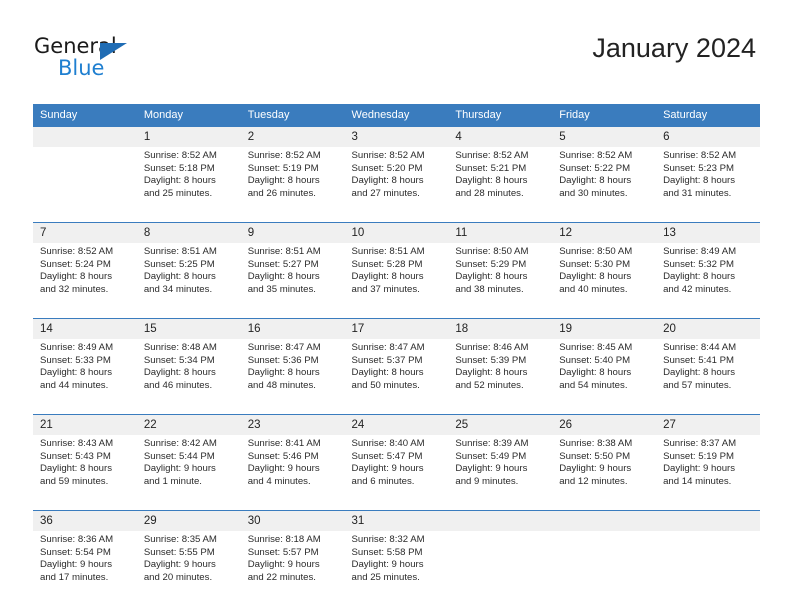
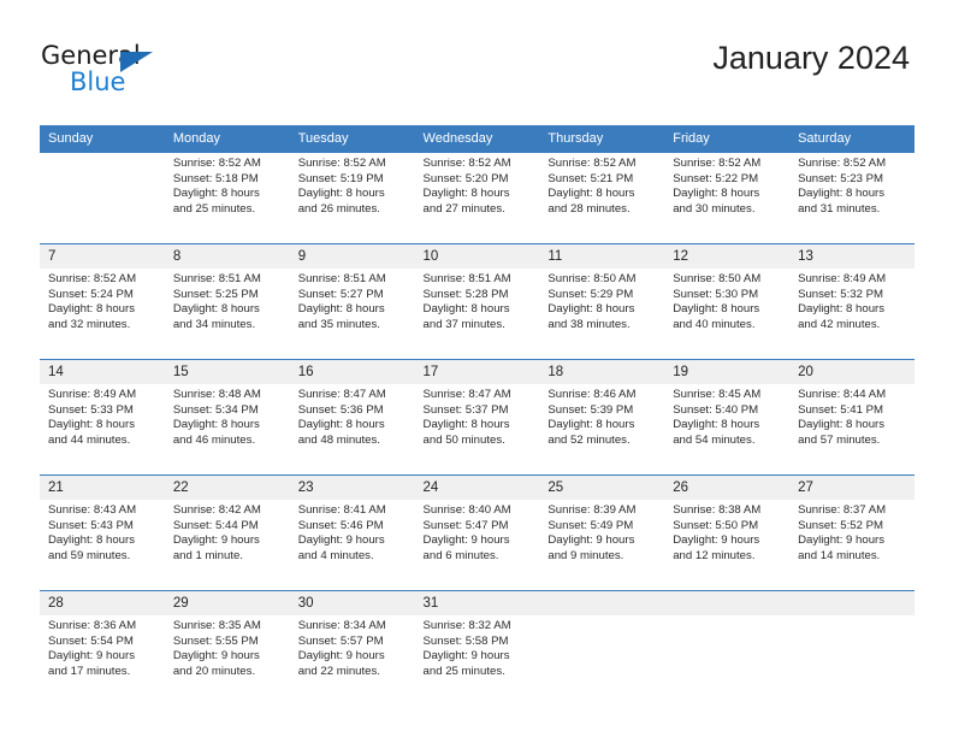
  General
  Blue
  January 2024
  Sunday	Monday	Tuesday	Wednesday	Thursday	Friday	Saturday
- 	1	2	3	4	5	6
  	Sunrise: 8:52 AM Sunset: 5:18 PM Daylight: 8 hours and 25 minutes.	Sunrise: 8:52 AM Sunset: 5:19 PM Daylight: 8 hours and 26 minutes.	Sunrise: 8:52 AM Sunset: 5:20 PM Daylight: 8 hours and 27 minutes.	Sunrise: 8:52 AM Sunset: 5:21 PM Daylight: 8 hours and 28 minutes.	Sunrise: 8:52 AM Sunset: 5:22 PM Daylight: 8 hours and 30 minutes.	Sunrise: 8:52 AM Sunset: 5:23 PM Daylight: 8 hours and 31 minutes.
  7	8	9	10	11	12	13
  Sunrise: 8:52 AM Sunset: 5:24 PM Daylight: 8 hours and 32 minutes.	Sunrise: 8:51 AM Sunset: 5:25 PM Daylight: 8 hours and 34 minutes.	Sunrise: 8:51 AM Sunset: 5:27 PM Daylight: 8 hours and 35 minutes.	Sunrise: 8:51 AM Sunset: 5:28 PM Daylight: 8 hours and 37 minutes.	Sunrise: 8:50 AM Sunset: 5:29 PM Daylight: 8 hours and 38 minutes.	Sunrise: 8:50 AM Sunset: 5:30 PM Daylight: 8 hours and 40 minutes.	Sunrise: 8:49 AM Sunset: 5:32 PM Daylight: 8 hours and 42 minutes.
  14	15	16	17	18	19	20
  Sunrise: 8:49 AM Sunset: 5:33 PM Daylight: 8 hours and 44 minutes.	Sunrise: 8:48 AM Sunset: 5:34 PM Daylight: 8 hours and 46 minutes.	Sunrise: 8:47 AM Sunset: 5:36 PM Daylight: 8 hours and 48 minutes.	Sunrise: 8:47 AM Sunset: 5:37 PM Daylight: 8 hours and 50 minutes.	Sunrise: 8:46 AM Sunset: 5:39 PM Daylight: 8 hours and 52 minutes.	Sunrise: 8:45 AM Sunset: 5:40 PM Daylight: 8 hours and 54 minutes.	Sunrise: 8:44 AM Sunset: 5:41 PM Daylight: 8 hours and 57 minutes.
  21	22	23	24	25	26	27
- Sunrise: 8:43 AM Sunset: 5:43 PM Daylight: 8 hours and 59 minutes.	Sunrise: 8:42 AM Sunset: 5:44 PM Daylight: 9 hours and 1 minute.	Sunrise: 8:41 AM Sunset: 5:46 PM Daylight: 9 hours and 4 minutes.	Sunrise: 8:40 AM Sunset: 5:47 PM Daylight: 9 hours and 6 minutes.	Sunrise: 8:39 AM Sunset: 5:49 PM Daylight: 9 hours and 9 minutes.	Sunrise: 8:38 AM Sunset: 5:50 PM Daylight: 9 hours and 12 minutes.	Sunrise: 8:37 AM Sunset: 5:19 PM Daylight: 9 hours and 14 minutes.
+ Sunrise: 8:43 AM Sunset: 5:43 PM Daylight: 8 hours and 59 minutes.	Sunrise: 8:42 AM Sunset: 5:44 PM Daylight: 9 hours and 1 minute.	Sunrise: 8:41 AM Sunset: 5:46 PM Daylight: 9 hours and 4 minutes.	Sunrise: 8:40 AM Sunset: 5:47 PM Daylight: 9 hours and 6 minutes.	Sunrise: 8:39 AM Sunset: 5:49 PM Daylight: 9 hours and 9 minutes.	Sunrise: 8:38 AM Sunset: 5:50 PM Daylight: 9 hours and 12 minutes.	Sunrise: 8:37 AM Sunset: 5:52 PM Daylight: 9 hours and 14 minutes.
- 36	29	30	31
+ 28	29	30	31
- Sunrise: 8:36 AM Sunset: 5:54 PM Daylight: 9 hours and 17 minutes.	Sunrise: 8:35 AM Sunset: 5:55 PM Daylight: 9 hours and 20 minutes.	Sunrise: 8:18 AM Sunset: 5:57 PM Daylight: 9 hours and 22 minutes.	Sunrise: 8:32 AM Sunset: 5:58 PM Daylight: 9 hours and 25 minutes.
+ Sunrise: 8:36 AM Sunset: 5:54 PM Daylight: 9 hours and 17 minutes.	Sunrise: 8:35 AM Sunset: 5:55 PM Daylight: 9 hours and 20 minutes.	Sunrise: 8:34 AM Sunset: 5:57 PM Daylight: 9 hours and 22 minutes.	Sunrise: 8:32 AM Sunset: 5:58 PM Daylight: 9 hours and 25 minutes.
